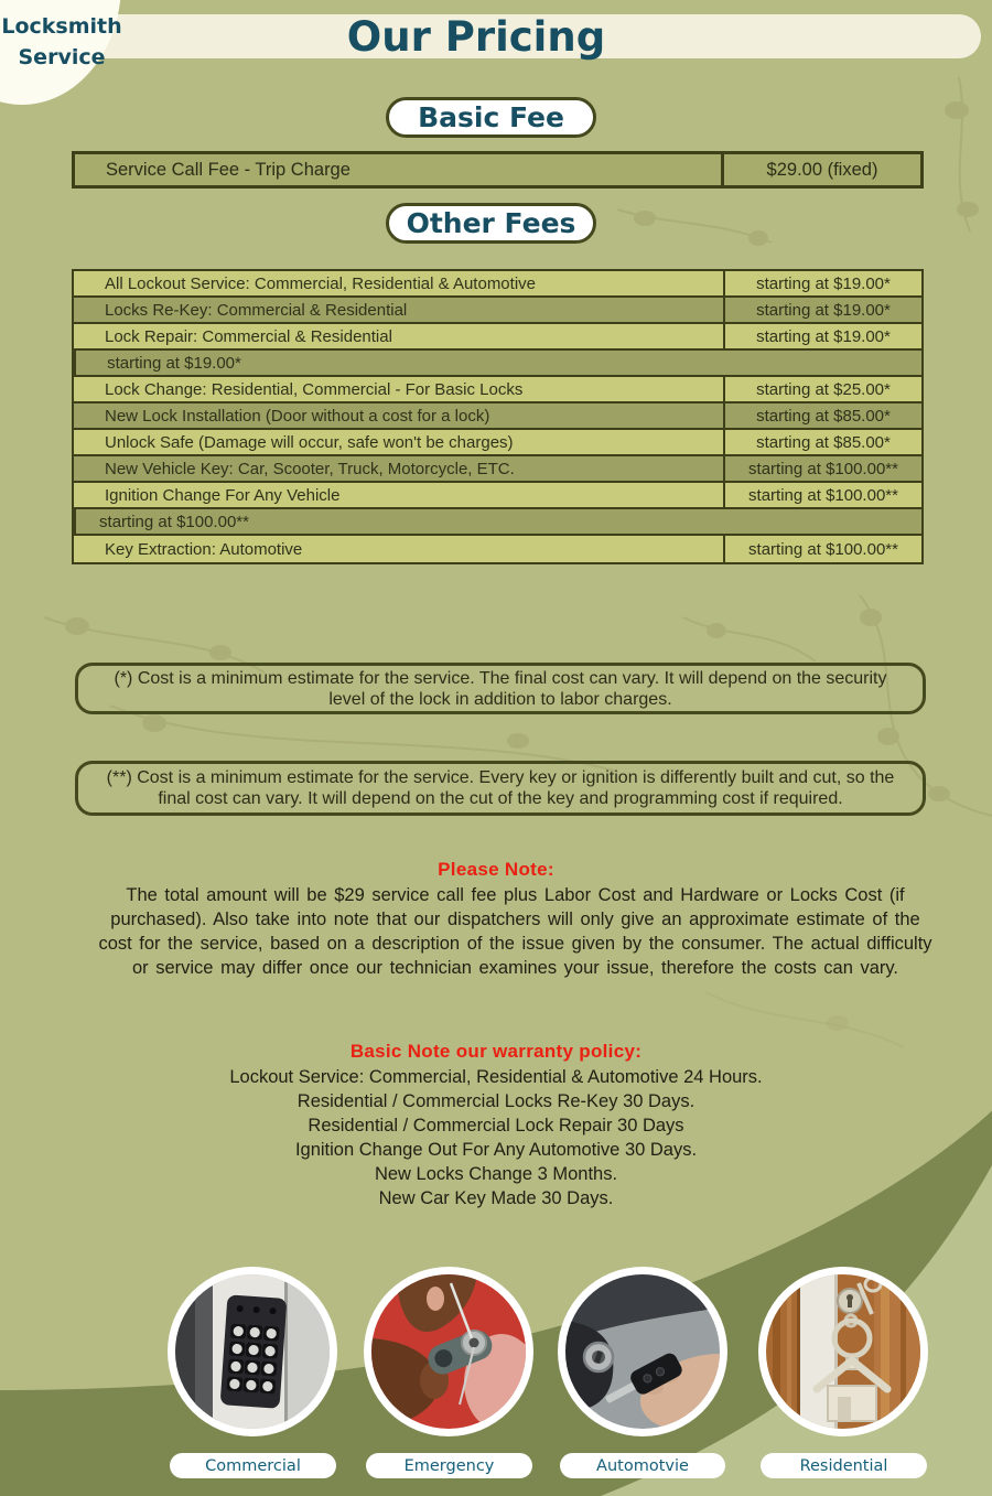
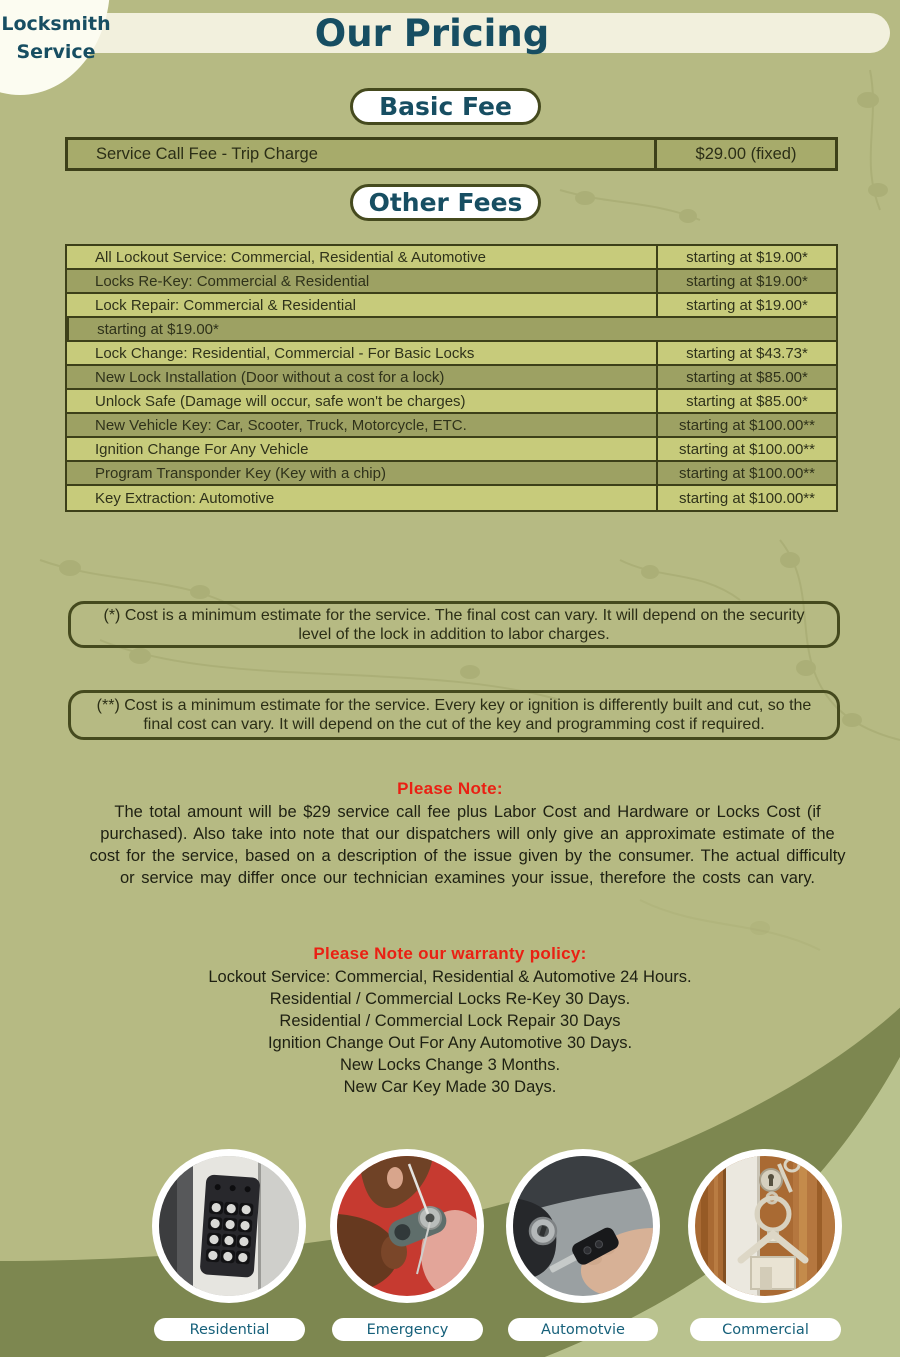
  Our Pricing
  Locksmith
  Service
  Basic Fee
  Service Call Fee - Trip Charge
  $29.00 (fixed)
  Other Fees
  All Lockout Service: Commercial, Residential & Automotive
  starting at $19.00*
  Locks Re-Key: Commercial & Residential
  starting at $19.00*
  Lock Repair: Commercial & Residential
  starting at $19.00*
  starting at $19.00*
  Lock Change: Residential, Commercial - For Basic Locks
- starting at $25.00*
+ starting at $43.73*
  New Lock Installation (Door without a cost for a lock)
  starting at $85.00*
  Unlock Safe (Damage will occur, safe won't be charges)
  starting at $85.00*
  New Vehicle Key: Car, Scooter, Truck, Motorcycle, ETC.
  starting at $100.00**
  Ignition Change For Any Vehicle
  starting at $100.00**
+ Program Transponder Key (Key with a chip)
  starting at $100.00**
  Key Extraction: Automotive
  starting at $100.00**
  (*) Cost is a minimum estimate for the service. The final cost can vary. It will depend on the security level of the lock in addition to labor charges.
  (**) Cost is a minimum estimate for the service. Every key or ignition is differently built and cut, so the final cost can vary. It will depend on the cut of the key and programming cost if required.
  Please Note:
  The total amount will be $29 service call fee plus Labor Cost and Hardware or Locks Cost (if purchased). Also take into note that our dispatchers will only give an approximate estimate of the cost for the service, based on a description of the issue given by the consumer. The actual difficulty or service may differ once our technician examines your issue, therefore the costs can vary.
- Basic Note our warranty policy:
+ Please Note our warranty policy:
  Lockout Service: Commercial, Residential & Automotive 24 Hours.
  Residential / Commercial Locks Re-Key 30 Days.
  Residential / Commercial Lock Repair 30 Days
  Ignition Change Out For Any Automotive 30 Days.
  New Locks Change 3 Months.
  New Car Key Made 30 Days.
- Commercial
+ Residential
  Emergency
  Automotvie
- Residential
+ Commercial
